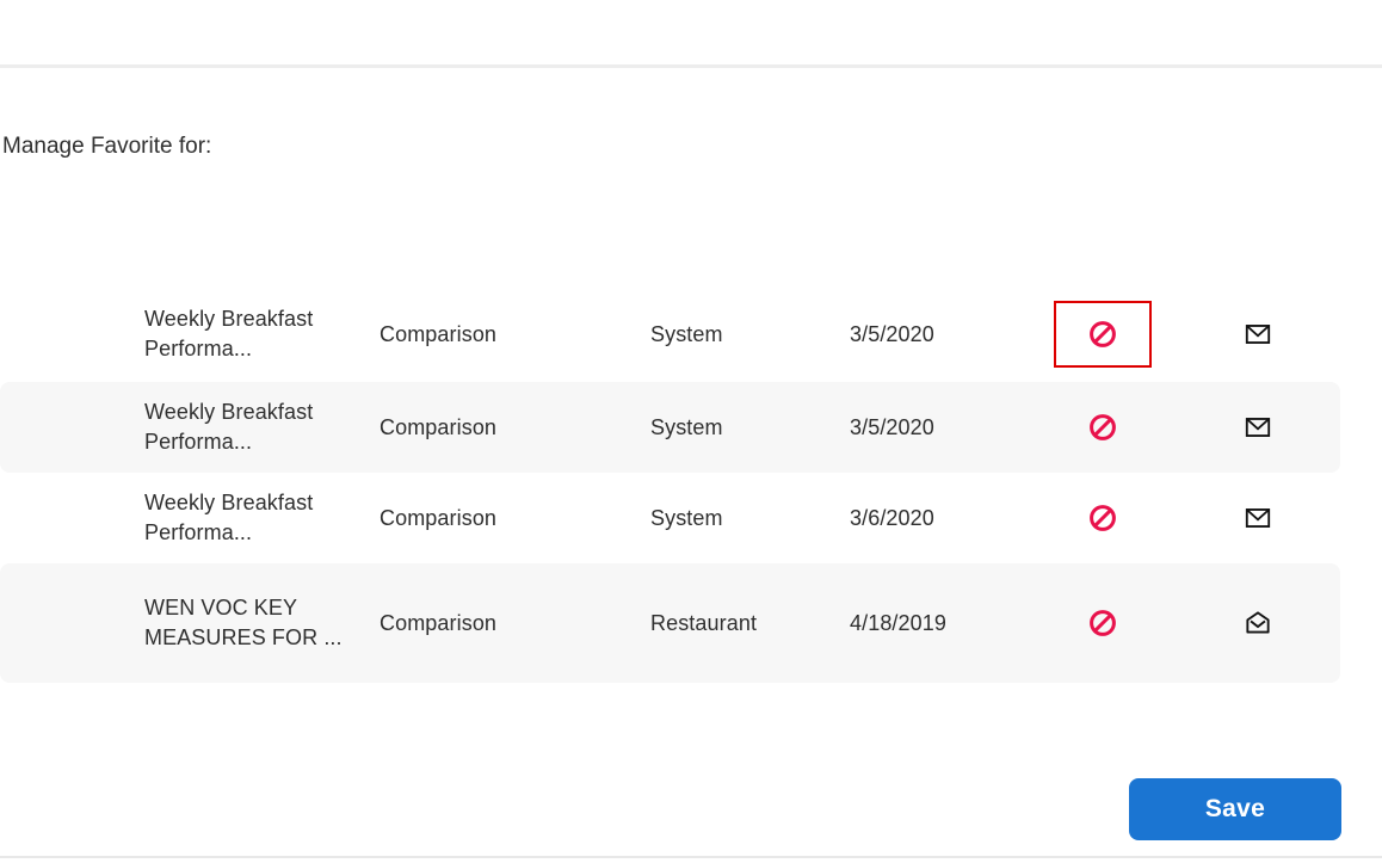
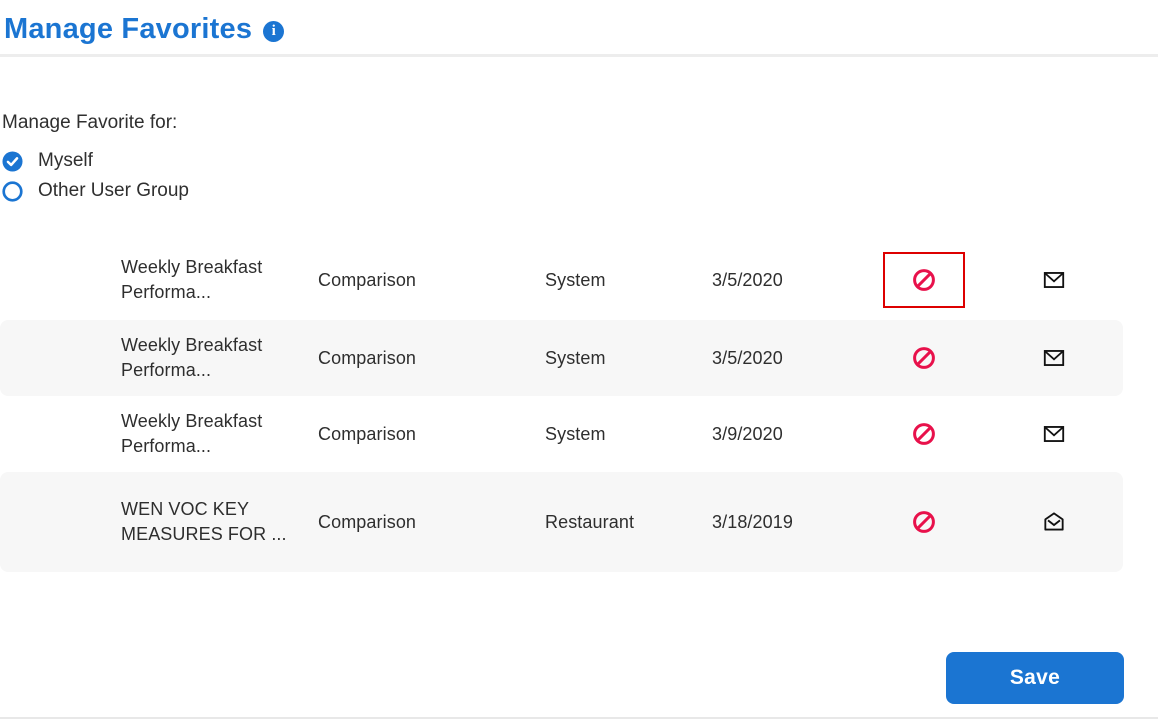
+ Manage Favorites
+ i
  Manage Favorite for:
+ Myself
+ Other User Group
  Weekly Breakfast Performa...
  Comparison
  System
  3/5/2020
  Weekly Breakfast Performa...
  Comparison
  System
  3/5/2020
  Weekly Breakfast Performa...
  Comparison
  System
- 3/6/2020
+ 3/9/2020
  WEN VOC KEY MEASURES FOR ...
  Comparison
  Restaurant
- 4/18/2019
+ 3/18/2019
  Save
